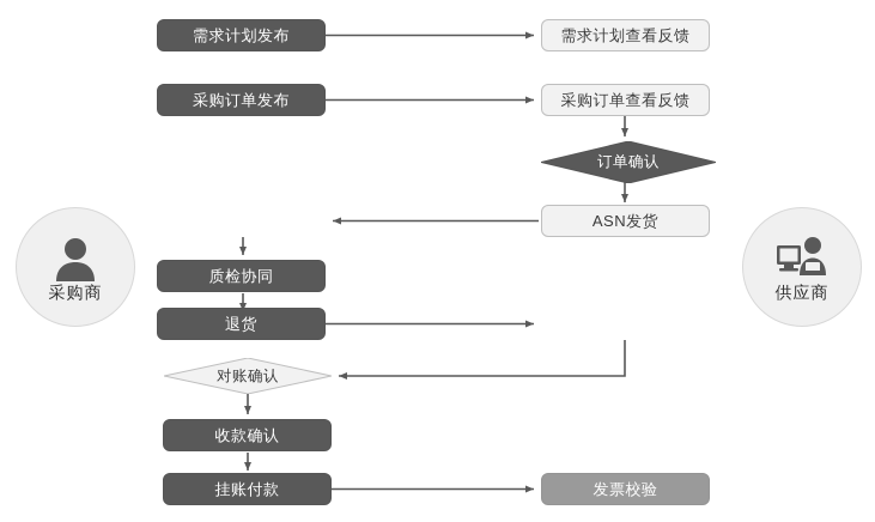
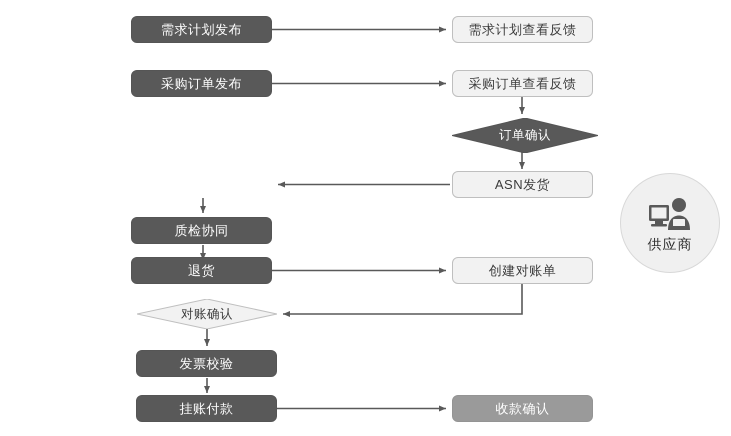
- 采购商
  供应商
  需求计划发布
  需求计划查看反馈
  采购订单发布
  采购订单查看反馈
  订单确认
  ASN发货
  质检协同
  退货
+ 创建对账单
  对账确认
- 收款确认
+ 发票校验
  挂账付款
- 发票校验
+ 收款确认
